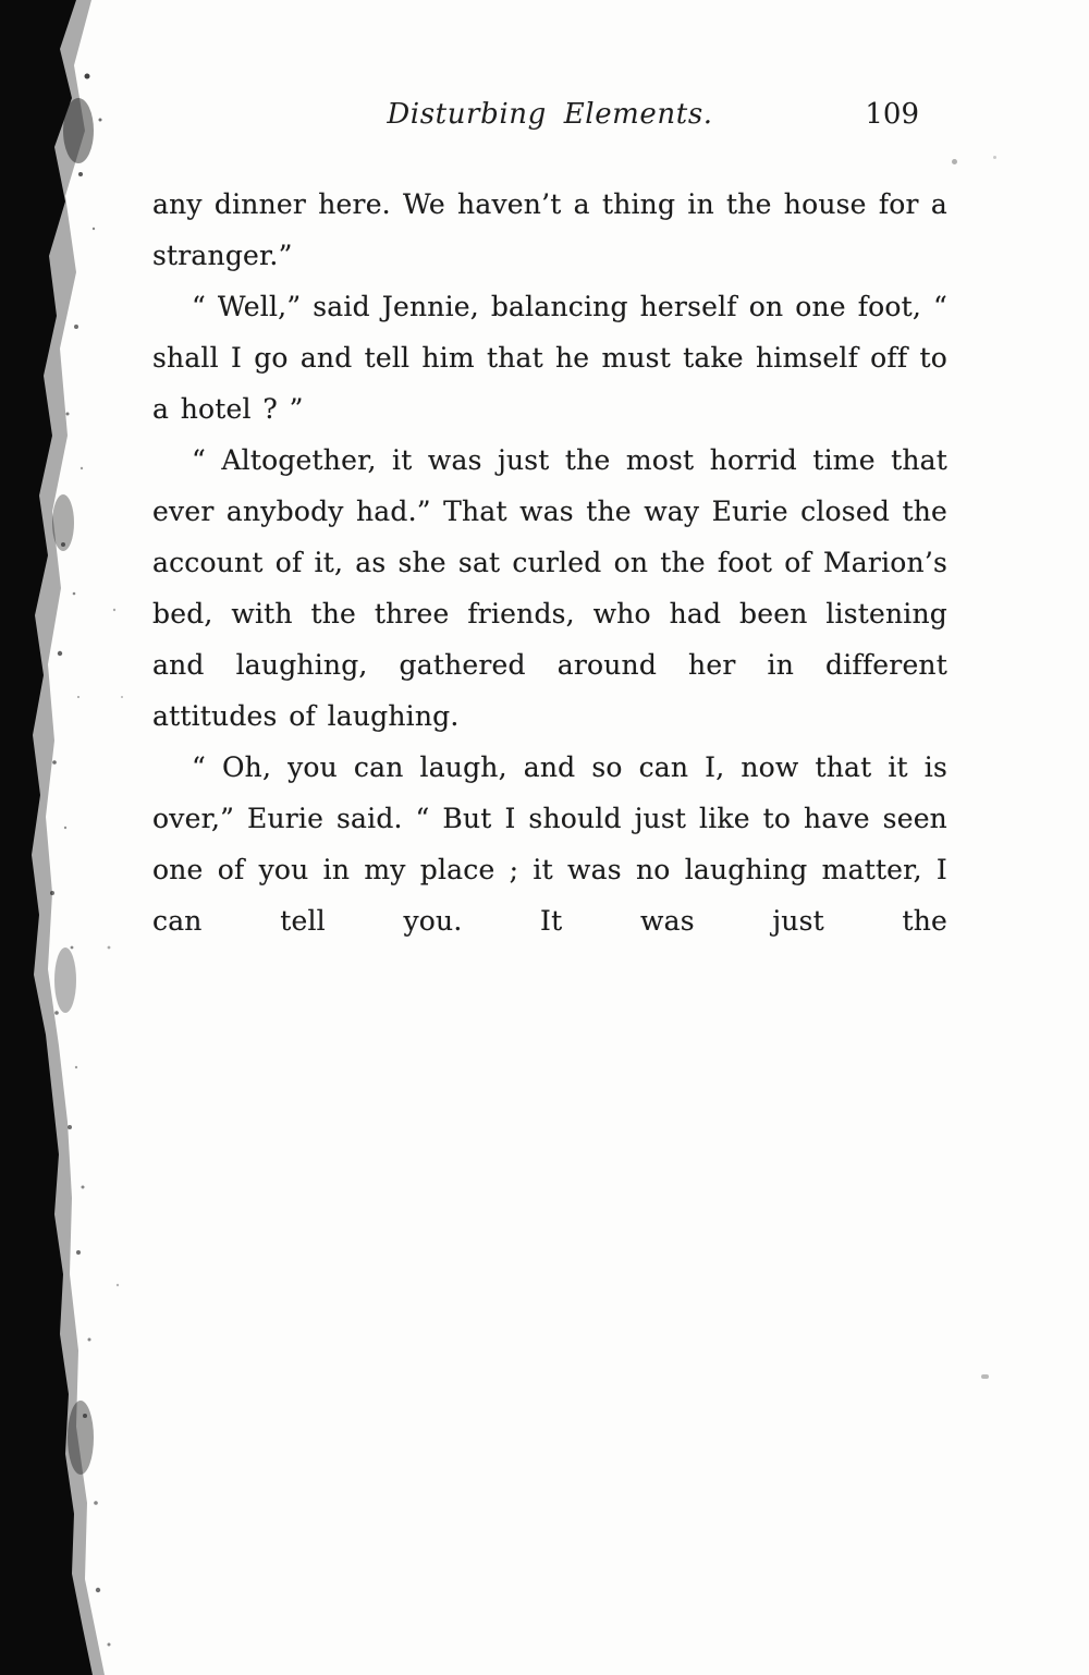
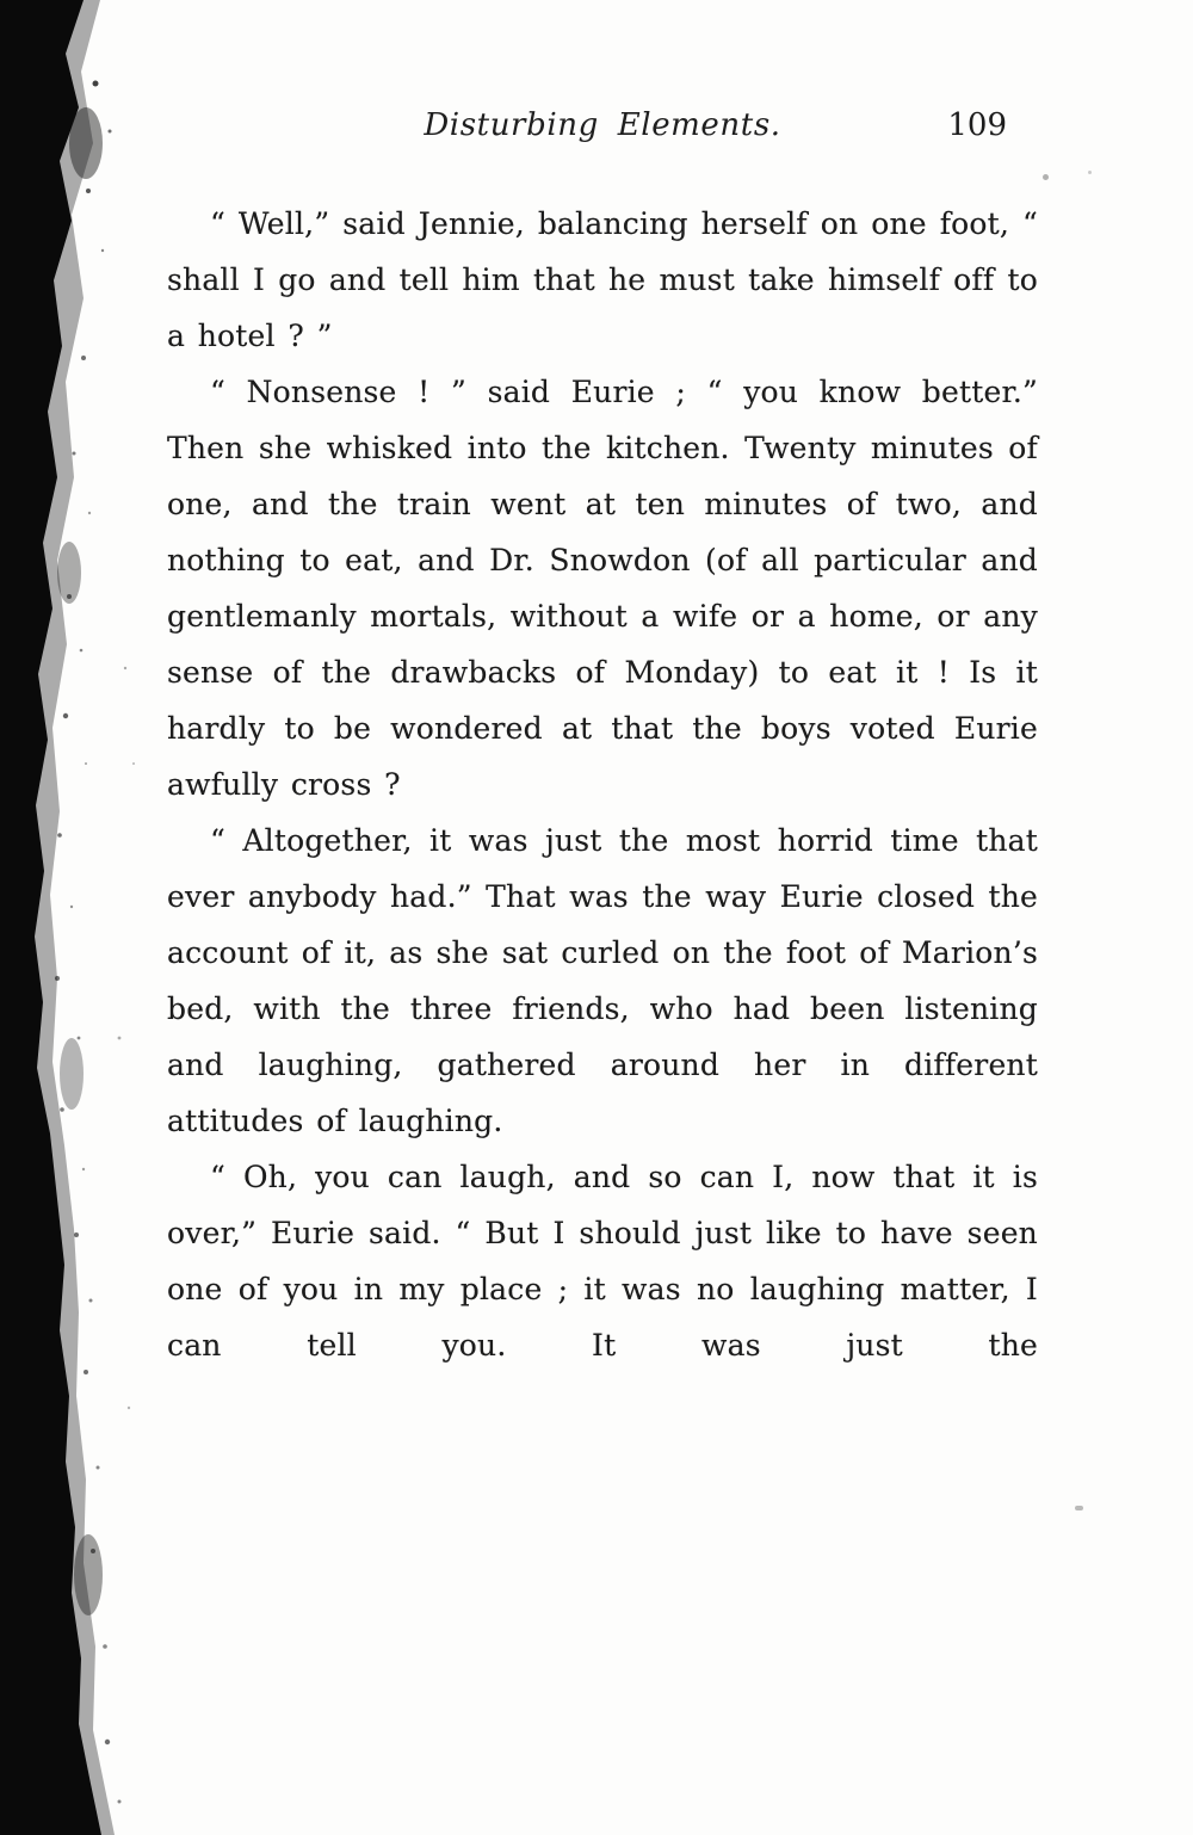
  Disturbing Elements.
  109
- any dinner here. We haven’t a thing in the house for a stranger.”
  “ Well,” said Jennie, balancing herself on one foot, “ shall I go and tell him that he must take himself off to a hotel ? ”
+ “ Nonsense ! ” said Eurie ; “ you know better.” Then she whisked into the kitchen. Twenty minutes of one, and the train went at ten minutes of two, and nothing to eat, and Dr. Snowdon (of all particular and gentlemanly mortals, without a wife or a home, or any sense of the drawbacks of Monday) to eat it ! Is it hardly to be wondered at that the boys voted Eurie awfully cross ?
  “ Altogether, it was just the most horrid time that ever anybody had.” That was the way Eurie closed the account of it, as she sat curled on the foot of Marion’s bed, with the three friends, who had been listening and laughing, gathered around her in different attitudes of laughing.
  “ Oh, you can laugh, and so can I, now that it is over,” Eurie said. “ But I should just like to have seen one of you in my place ; it was no laughing matter, I can tell you. It was just the
